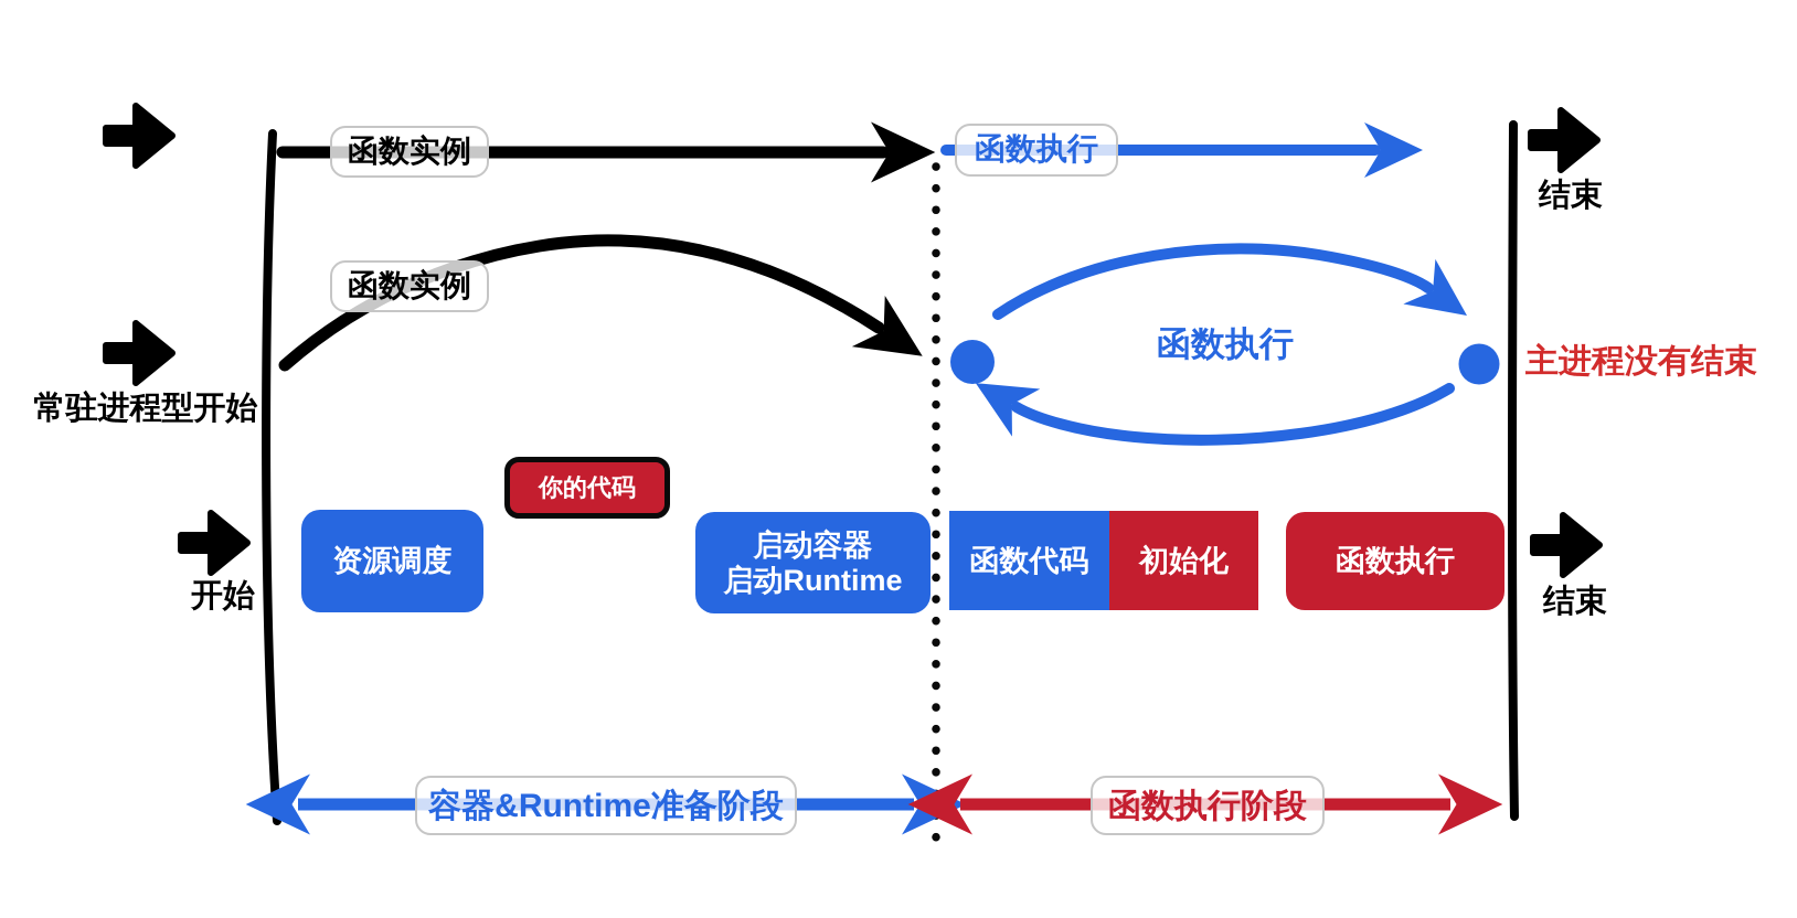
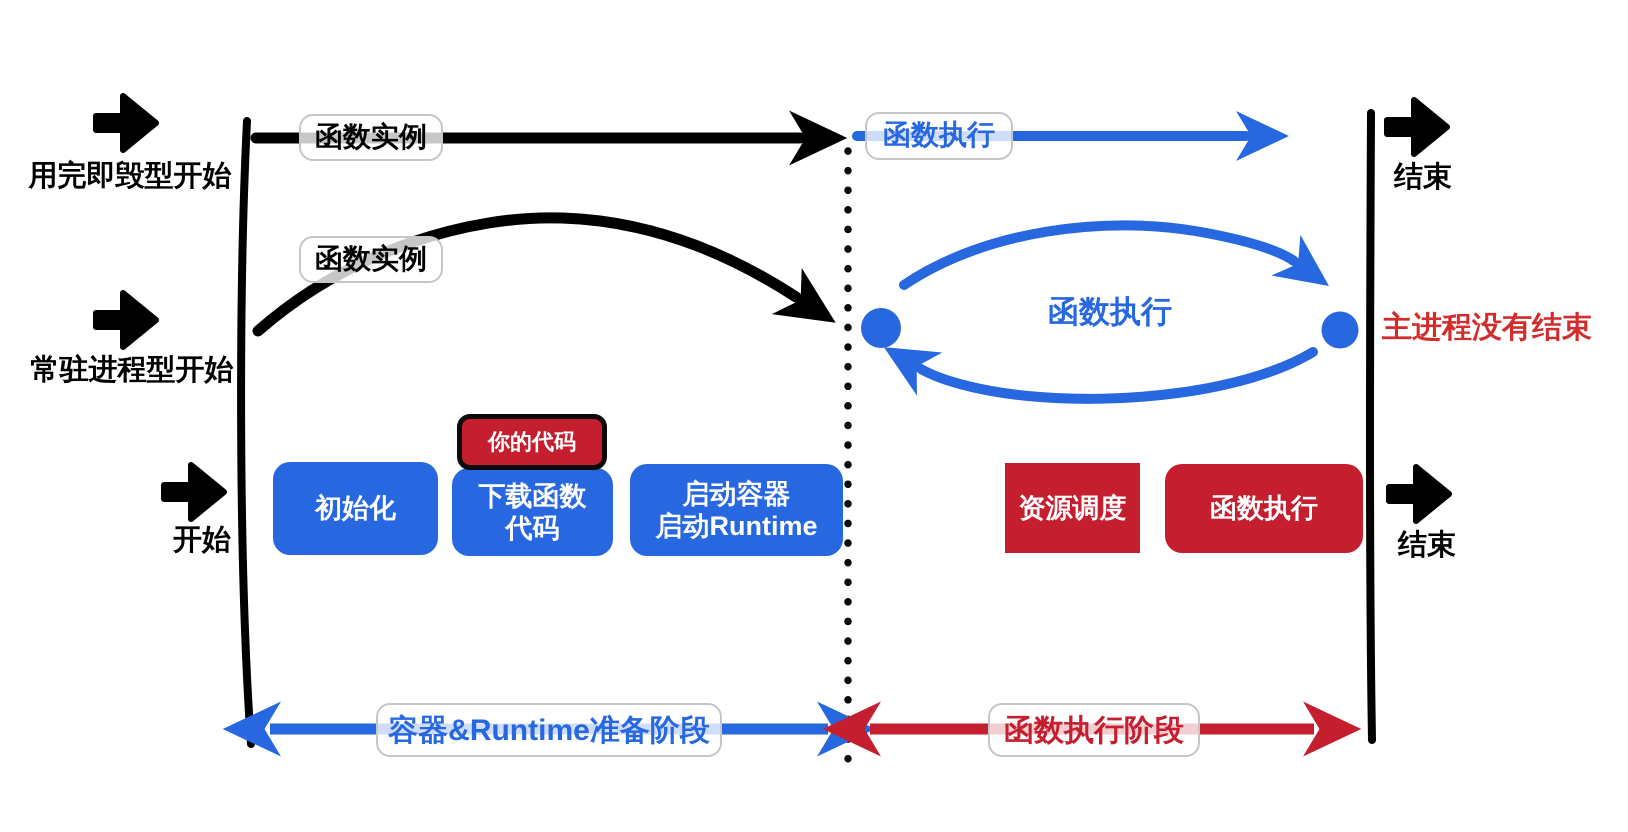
+ 用完即毁型开始
  常驻进程型开始
  开始
  结束
  结束
  主进程没有结束
  函数实例
  函数实例
  函数执行
  函数执行
- 资源调度
+ 初始化
+ 下载函数
+ 代码
  启动容器
  启动Runtime
- 函数代码
- 初始化
+ 资源调度
  函数执行
  你的代码
  容器&Runtime准备阶段
  函数执行阶段
